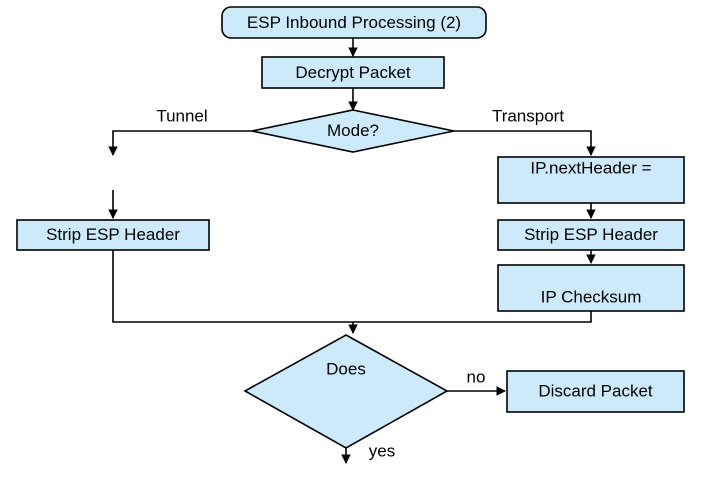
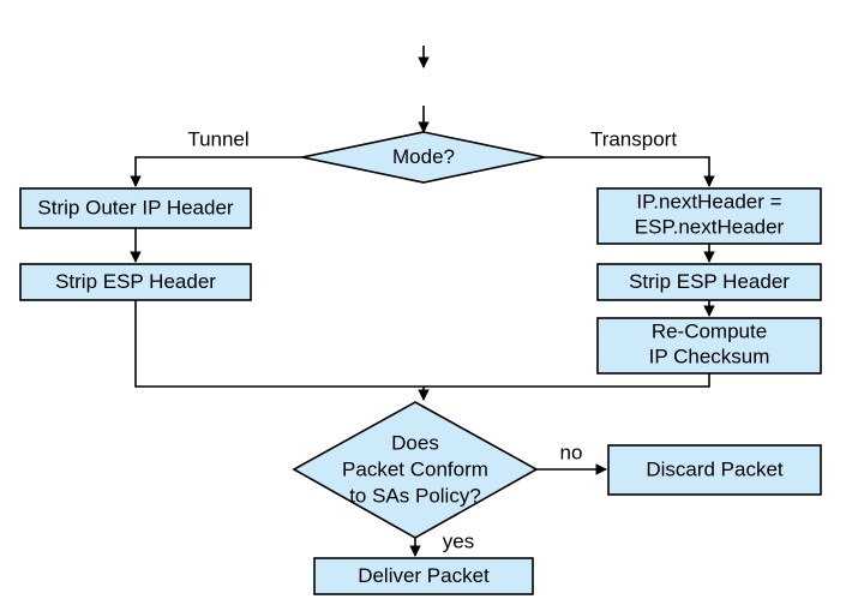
- ESP Inbound Processing (2)
- Decrypt Packet
  Mode?
  Tunnel
  Transport
+ Strip Outer IP Header
  Strip ESP Header
  IP.nextHeader =
+ ESP.nextHeader
  Strip ESP Header
+ Re-Compute
  IP Checksum
  Does
+ Packet Conform
+ to SAs Policy?
  no
  yes
  Discard Packet
+ Deliver Packet
